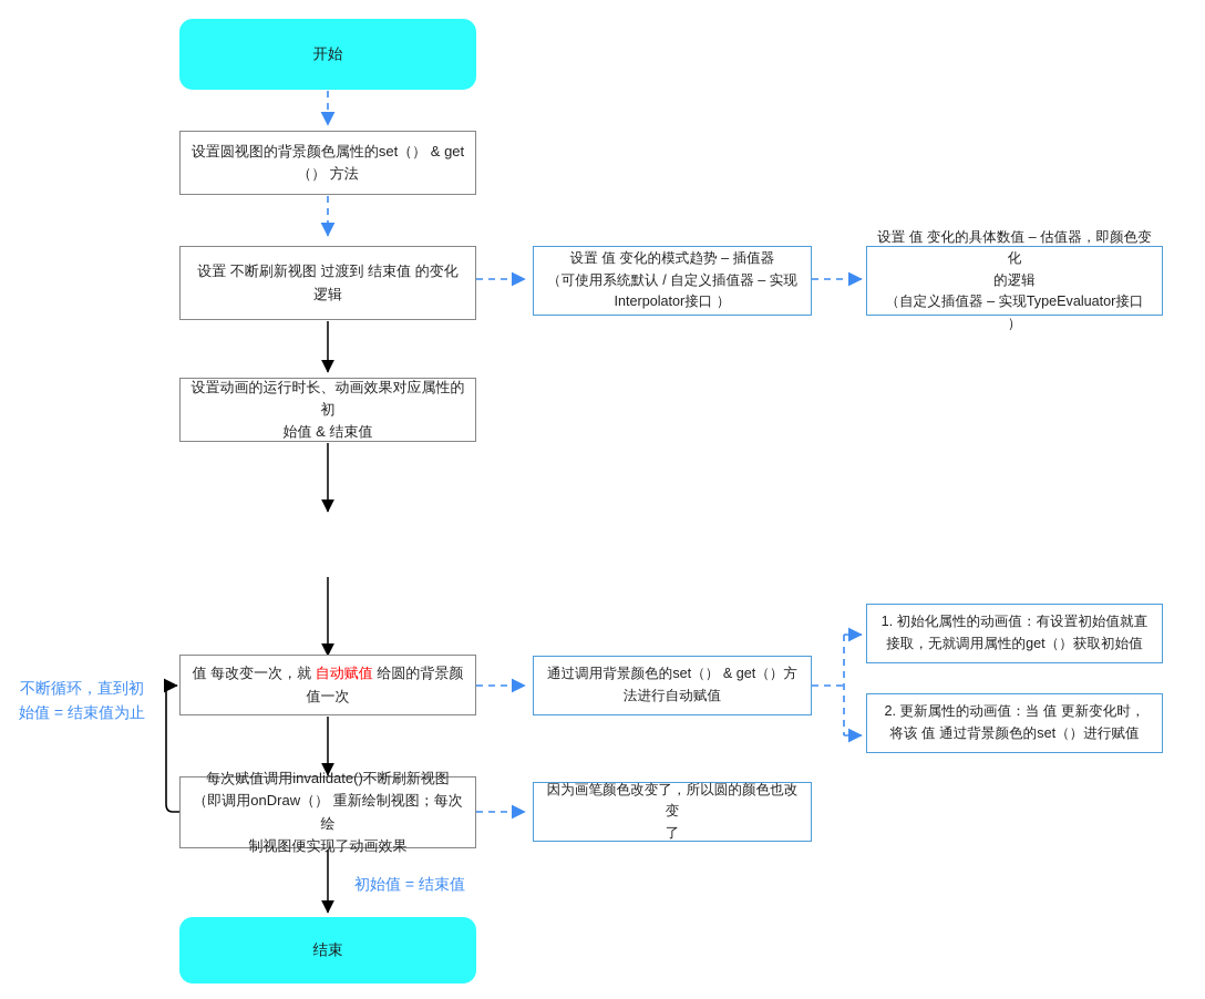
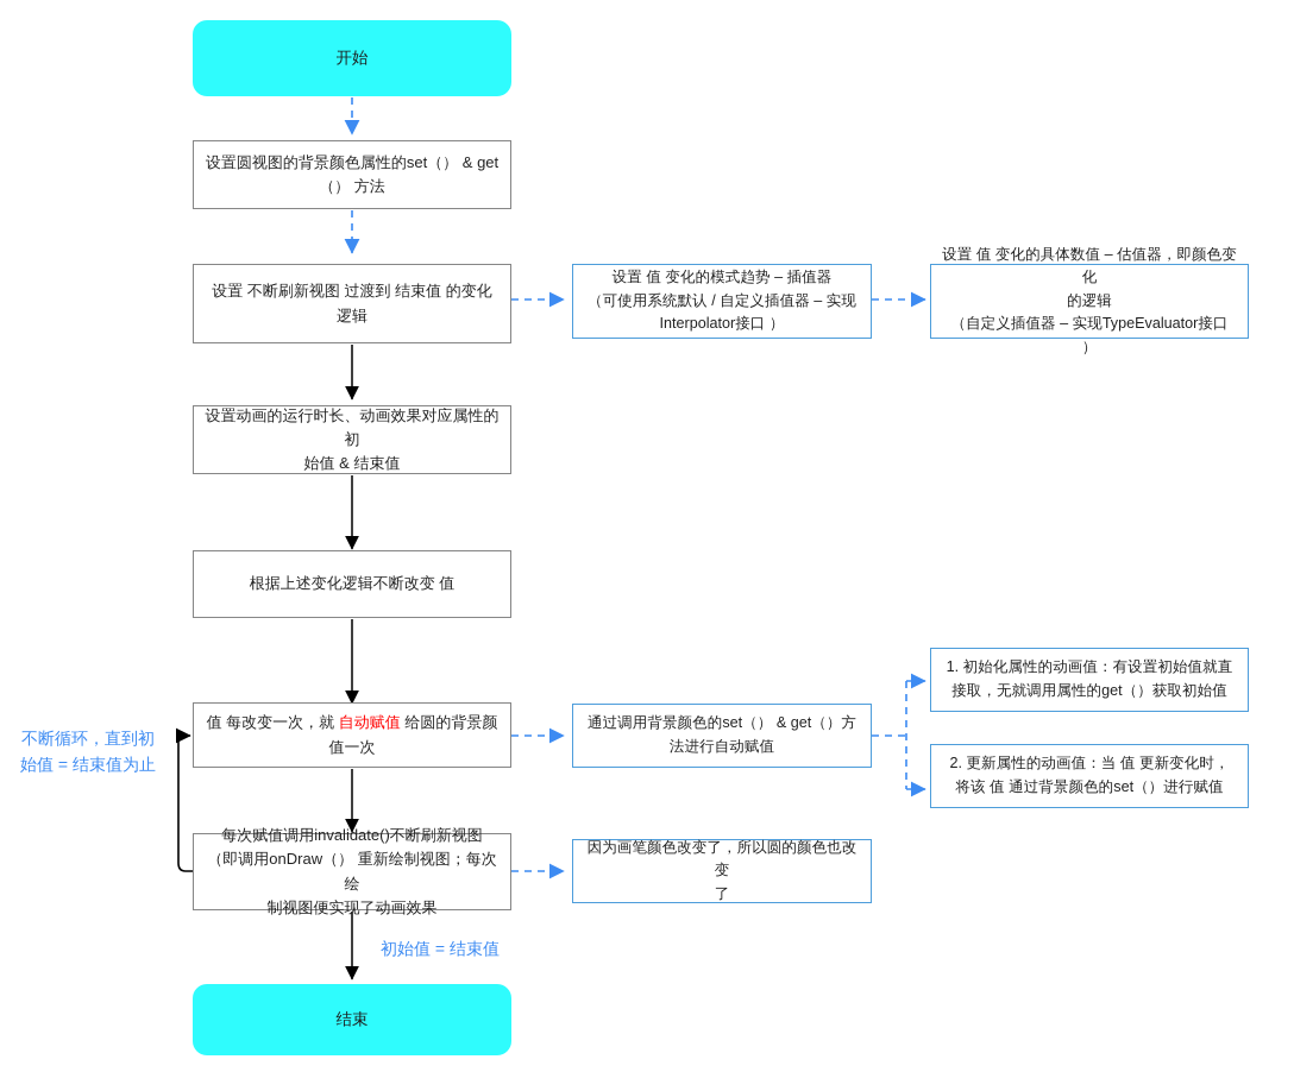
  开始
  设置圆视图的背景颜色属性的set（） & get
  （） 方法
  设置 不断刷新视图 过渡到 结束值 的变化逻辑
  设置动画的运行时长、动画效果对应属性的初
  始值 & 结束值
+ 根据上述变化逻辑不断改变 值
  值 每改变一次，就 自动赋值 给圆的背景颜
  值一次
  每次赋值调用invalidate()不断刷新视图
  （即调用onDraw（） 重新绘制视图；每次绘
  制视图便实现了动画效果
  结束
  设置 值 变化的模式趋势 – 插值器
  （可使用系统默认 / 自定义插值器 – 实现
  Interpolator接口 ）
  通过调用背景颜色的set（） & get（）方
  法进行自动赋值
  因为画笔颜色改变了，所以圆的颜色也改变
  了
  设置 值 变化的具体数值 – 估值器，即颜色变化
  的逻辑
  （自定义插值器 – 实现TypeEvaluator接口 ）
  1. 初始化属性的动画值：有设置初始值就直
  接取，无就调用属性的get（）获取初始值
  2. 更新属性的动画值：当 值 更新变化时，
  将该 值 通过背景颜色的set（）进行赋值
  不断循环，直到初
  始值 = 结束值为止
  初始值 = 结束值
